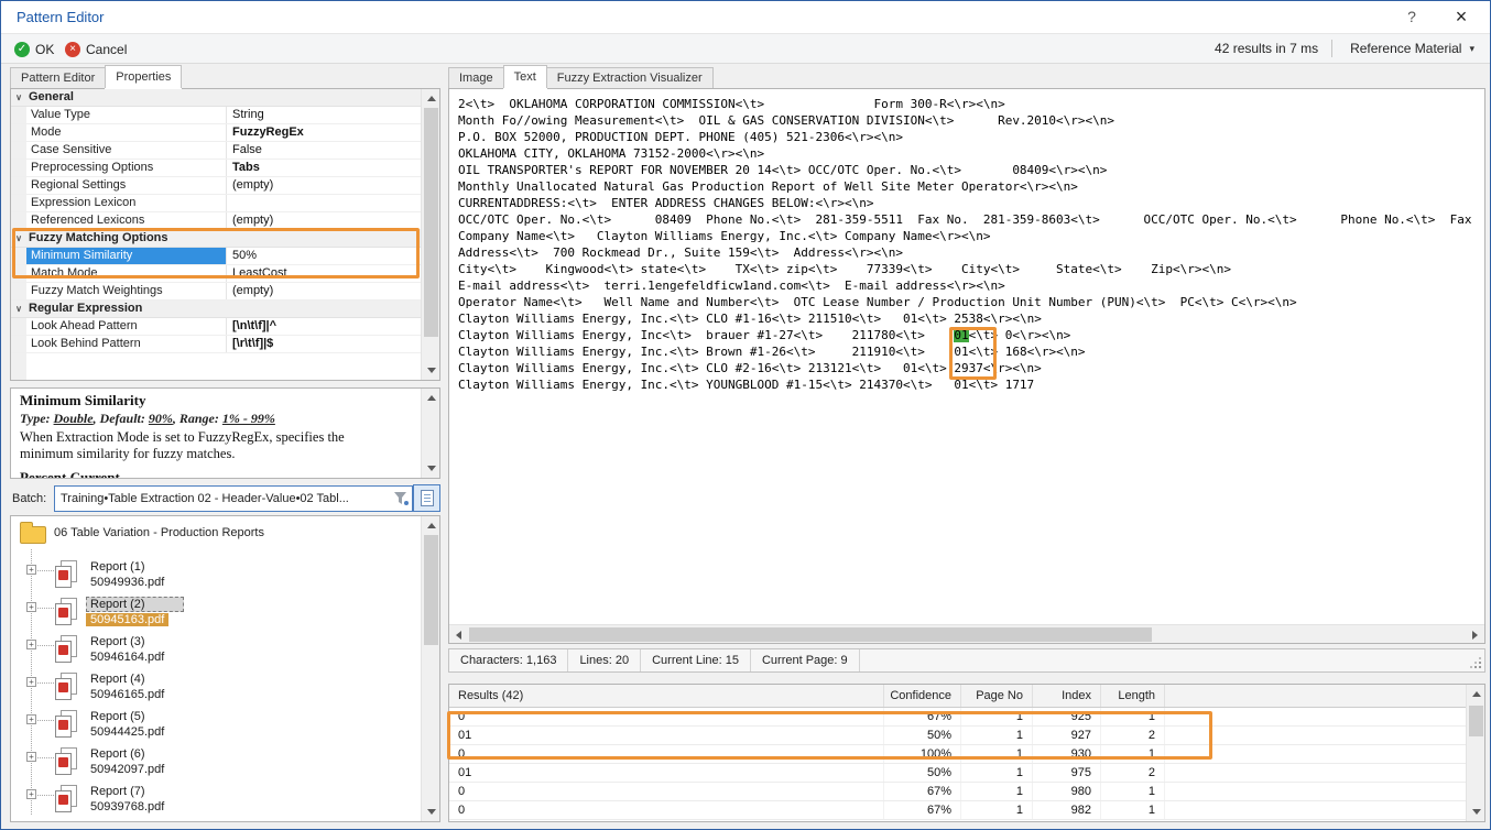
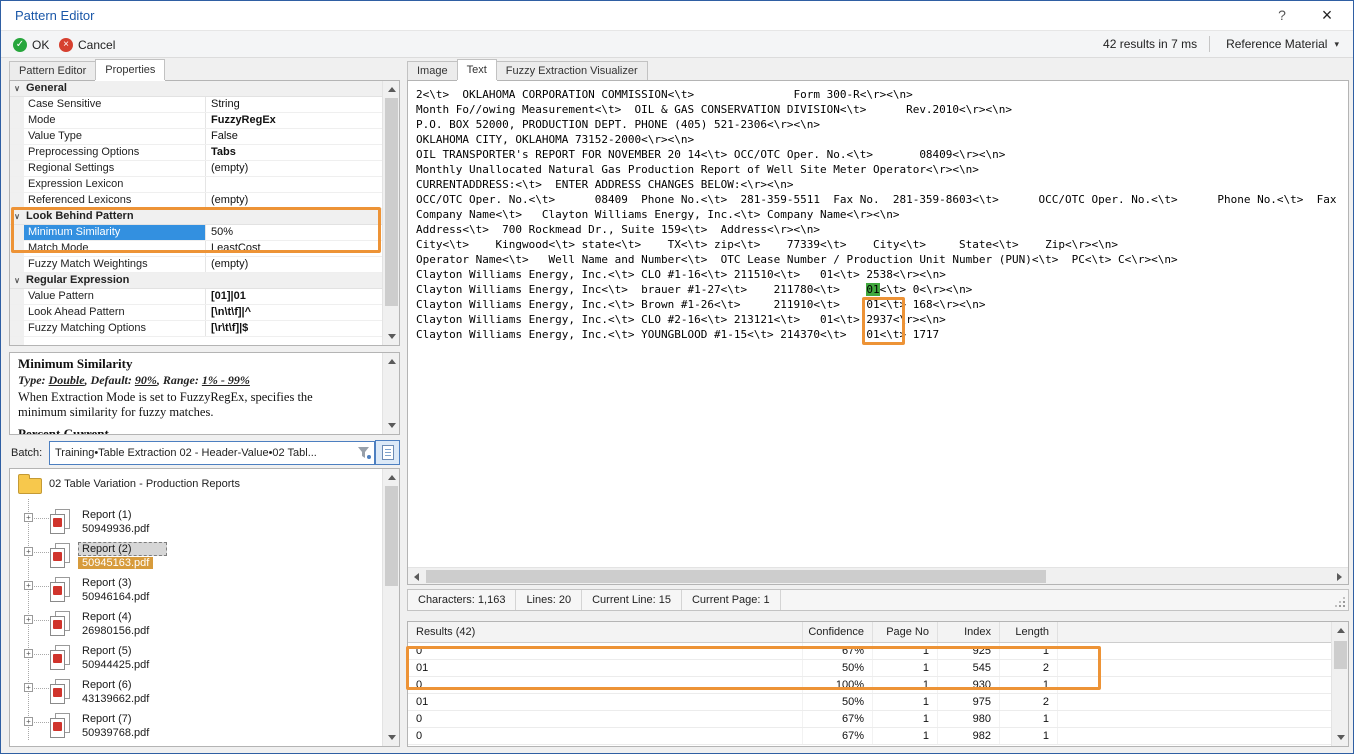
  Pattern Editor
  ?
  ×
  ✓
  OK
  ×
  Cancel
  42 results in 7 ms
  Reference Material
  ▾
  Pattern Editor
  Properties
  ∨
  General
- Value Type
+ Case Sensitive
  String
  Mode
  FuzzyRegEx
- Case Sensitive
+ Value Type
  False
  Preprocessing Options
  Tabs
  Regional Settings
  (empty)
  Expression Lexicon
  Referenced Lexicons
  (empty)
  ∨
- Fuzzy Matching Options
+ Look Behind Pattern
  Minimum Similarity
  50%
  Match Mode
  LeastCost
  Fuzzy Match Weightings
  (empty)
  ∨
  Regular Expression
+ Value Pattern
+ [01]|01
  Look Ahead Pattern
  [\n\t\f]|^
- Look Behind Pattern
+ Fuzzy Matching Options
  [\r\t\f]|$
  Minimum Similarity
  Type: Double, Default: 90%, Range: 1% - 99%
  When Extraction Mode is set to FuzzyRegEx, specifies the minimum similarity for fuzzy matches.
  Percent Current
  Batch:
  Training•Table Extraction 02 - Header-Value•02 Tabl...
- 06 Table Variation - Production Reports
+ 02 Table Variation - Production Reports
  +
  Report (1)
  50949936.pdf
  +
  Report (2)
  50945163.pdf
  +
  Report (3)
  50946164.pdf
  +
  Report (4)
- 50946165.pdf
+ 26980156.pdf
  +
  Report (5)
  50944425.pdf
  +
  Report (6)
- 50942097.pdf
+ 43139662.pdf
  +
  Report (7)
  50939768.pdf
  Image
  Text
  Fuzzy Extraction Visualizer
  2<\t> OKLAHOMA CORPORATION COMMISSION<\t> Form 300-R<\r><\n>
  Month Fo//owing Measurement<\t> OIL & GAS CONSERVATION DIVISION<\t> Rev.2010<\r><\n>
  P.O. BOX 52000, PRODUCTION DEPT. PHONE (405) 521-2306<\r><\n>
  OKLAHOMA CITY, OKLAHOMA 73152-2000<\r><\n>
  OIL TRANSPORTER's REPORT FOR NOVEMBER 20 14<\t> OCC/OTC Oper. No.<\t> 08409<\r><\n>
  Monthly Unallocated Natural Gas Production Report of Well Site Meter Operator<\r><\n>
  CURRENTADDRESS:<\t> ENTER ADDRESS CHANGES BELOW:<\r><\n>
  OCC/OTC Oper. No.<\t> 08409 Phone No.<\t> 281-359-5511 Fax No. 281-359-8603<\t> OCC/OTC Oper. No.<\t> Phone No.<\t> Fax
  Company Name<\t> Clayton Williams Energy, Inc.<\t> Company Name<\r><\n>
  Address<\t> 700 Rockmead Dr., Suite 159<\t> Address<\r><\n>
  City<\t> Kingwood<\t> state<\t> TX<\t> zip<\t> 77339<\t> City<\t> State<\t> Zip<\r><\n>
- E-mail address<\t> terri.1engefeldficw1and.com<\t> E-mail address<\r><\n>
  Operator Name<\t> Well Name and Number<\t> OTC Lease Number / Production Unit Number (PUN)<\t> PC<\t> C<\r><\n>
  Clayton Williams Energy, Inc.<\t> CLO #1-16<\t> 211510<\t> 01<\t> 2538<\r><\n>
  Clayton Williams Energy, Inc<\t> brauer #1-27<\t> 211780<\t> 01<\t> 0<\r><\n>
  Clayton Williams Energy, Inc.<\t> Brown #1-26<\t> 211910<\t> 01<\t> 168<\r><\n>
  Clayton Williams Energy, Inc.<\t> CLO #2-16<\t> 213121<\t> 01<\t> 2937<\r><\n>
  Clayton Williams Energy, Inc.<\t> YOUNGBLOOD #1-15<\t> 214370<\t> 01<\t> 1717
  Characters: 1,163
  Lines: 20
  Current Line: 15
- Current Page: 9
+ Current Page: 1
  Results (42)
  Confidence
  Page No
  Index
  Length
  0
  67%
  1
  925
  1
  01
  50%
  1
- 927
+ 545
  2
  0
  100%
  1
  930
  1
  01
  50%
  1
  975
  2
  0
  67%
  1
  980
  1
  0
  67%
  1
  982
  1
